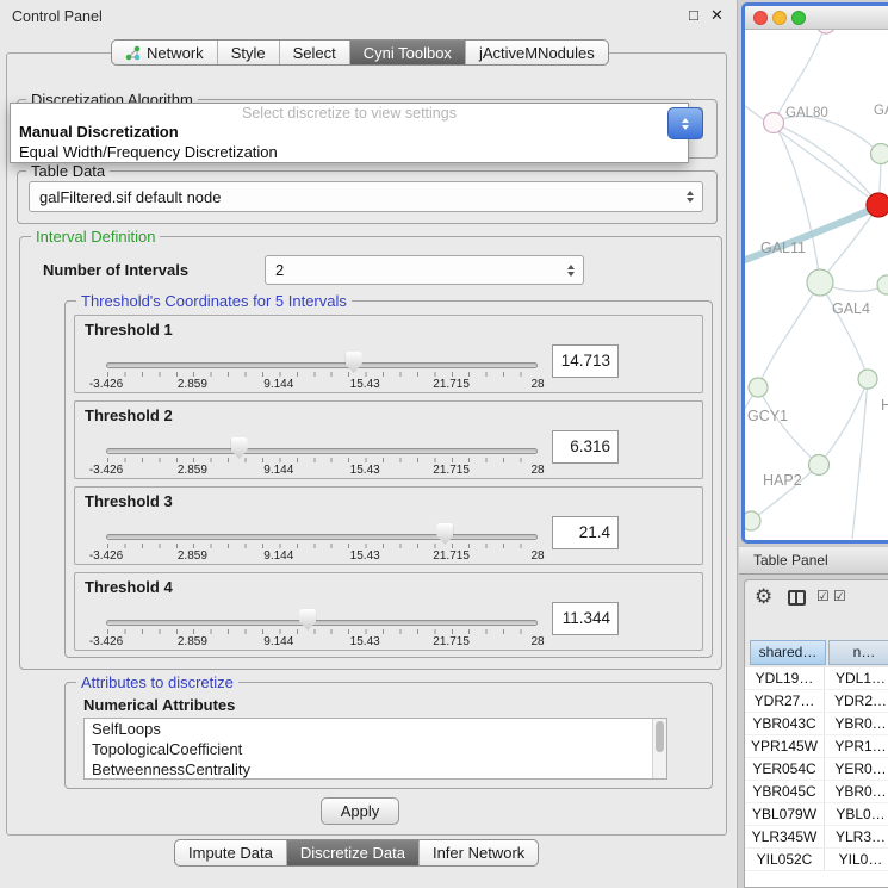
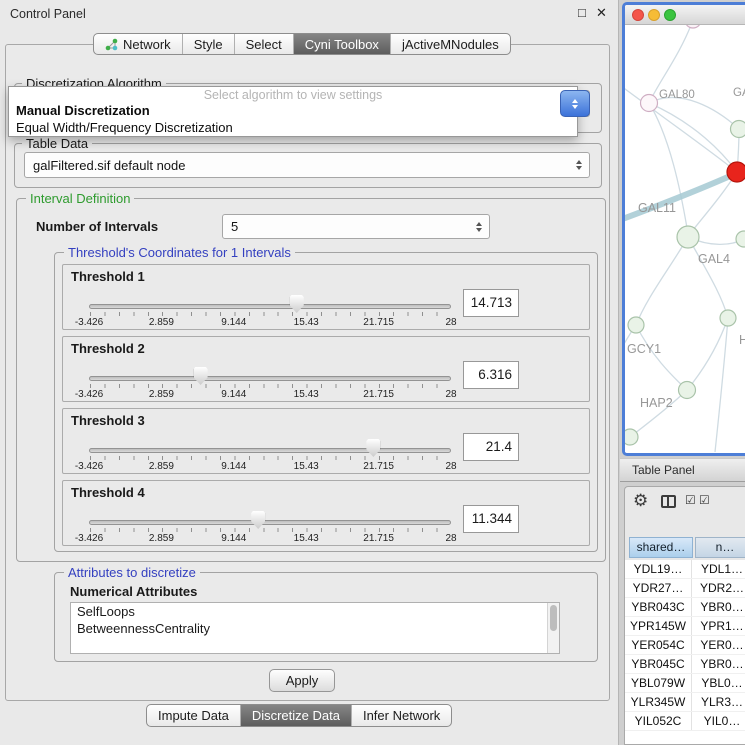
  Control Panel
  □
  ✕
  Network
  Style
  Select
  Cyni Toolbox
  jActiveMNodules
  Discretization Algorithm
- Select discretize to view settings
+ Select algorithm to view settings
  Manual Discretization
  Equal Width/Frequency Discretization
  Table Data
  galFiltered.sif default node
  Interval Definition
  Number of Intervals
- 2
+ 5
- Threshold's Coordinates for 5 Intervals
+ Threshold's Coordinates for 1 Intervals
  Threshold 1
  -3.426
  2.859
  9.144
  15.43
  21.715
  28
  14.713
  Threshold 2
  -3.426
  2.859
  9.144
  15.43
  21.715
  28
  6.316
  Threshold 3
  -3.426
  2.859
  9.144
  15.43
  21.715
  28
  21.4
  Threshold 4
  -3.426
  2.859
  9.144
  15.43
  21.715
  28
  11.344
  Attributes to discretize
  Numerical Attributes
  SelfLoops
- TopologicalCoefficient
  BetweennessCentrality
  Apply
  Impute Data
  Discretize Data
  Infer Network
  GAL80
  GAL11
  GAL4
  GCY1
  H
  HAP2
  Table Panel
  ⚙
  ☑
  ☑
  shared…
  n…
  YDL19…
  YDL1…
  YDR27…
  YDR2…
  YBR043C
  YBR0…
  YPR145W
  YPR1…
  YER054C
  YER0…
  YBR045C
  YBR0…
  YBL079W
  YBL0…
  YLR345W
  YLR3…
  YIL052C
  YIL0…
